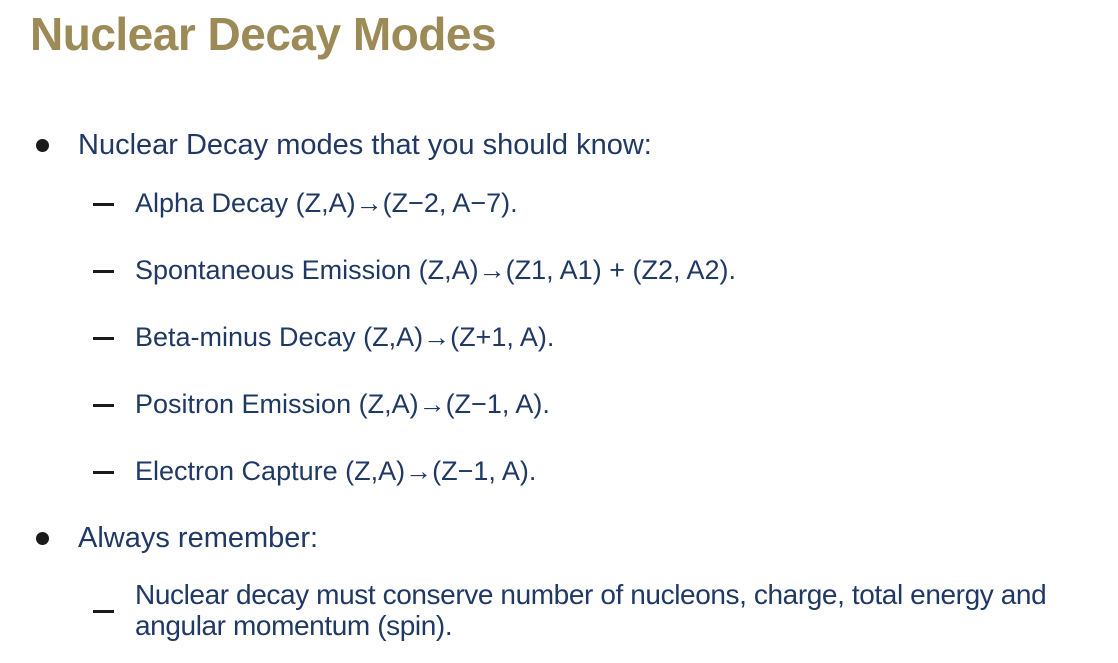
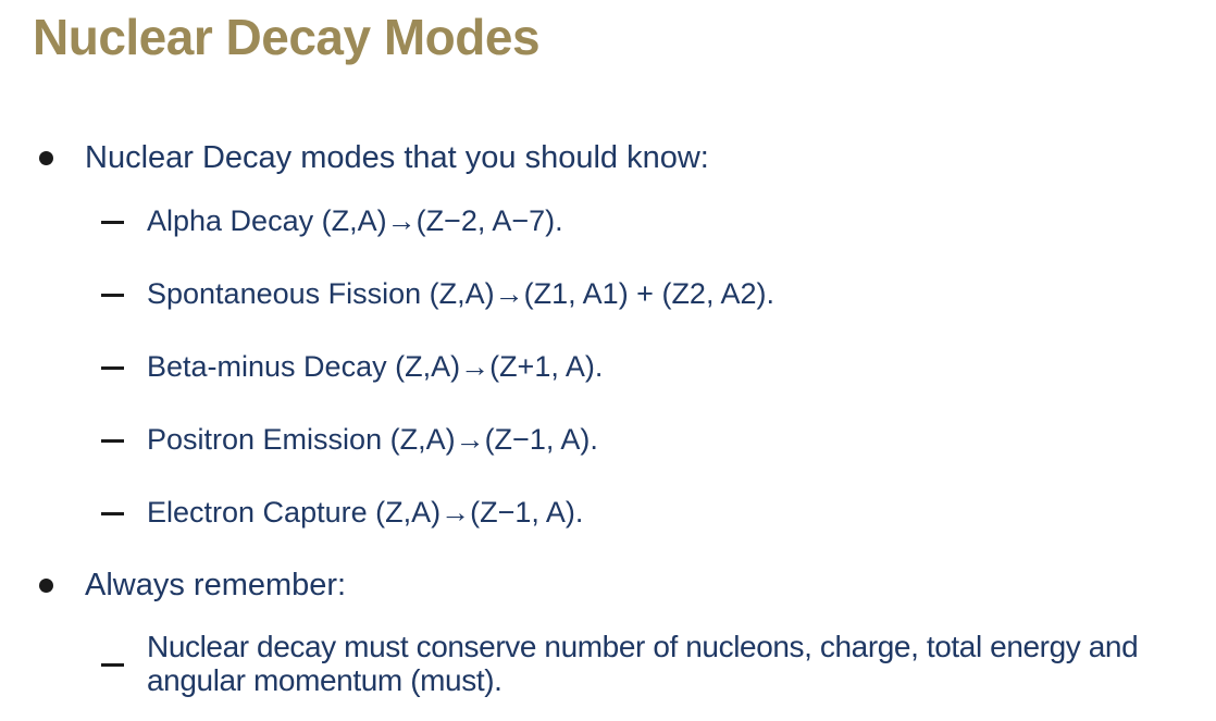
  Nuclear Decay Modes
  Nuclear Decay modes that you should know:
  Alpha Decay (Z,A)→(Z−2, A−7).
- Spontaneous Emission (Z,A)→(Z1, A1) + (Z2, A2).
+ Spontaneous Fission (Z,A)→(Z1, A1) + (Z2, A2).
  Beta-minus Decay (Z,A)→(Z+1, A).
  Positron Emission (Z,A)→(Z−1, A).
  Electron Capture (Z,A)→(Z−1, A).
  Always remember:
- Nuclear decay must conserve number of nucleons, charge, total energy and angular momentum (spin).
+ Nuclear decay must conserve number of nucleons, charge, total energy and angular momentum (must).
